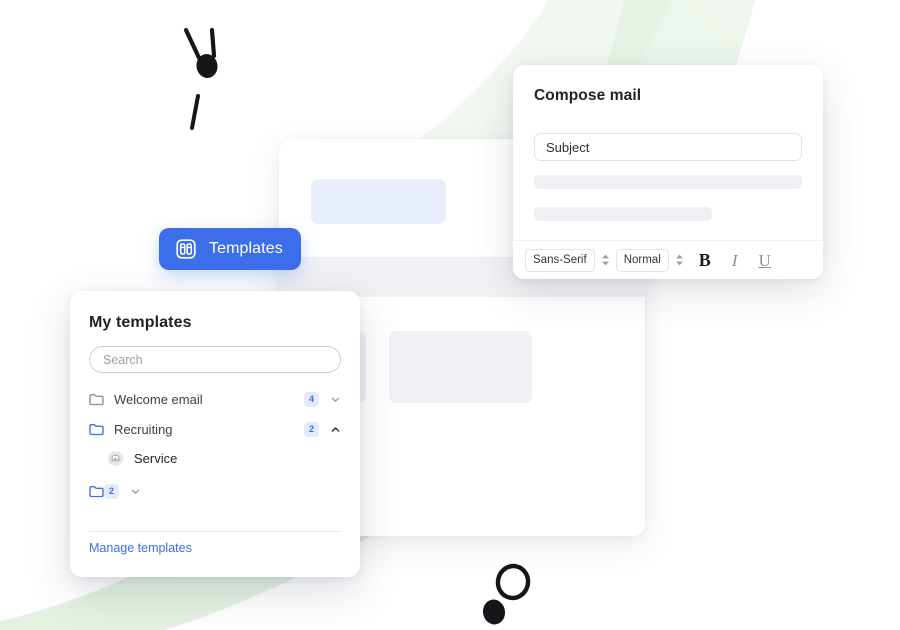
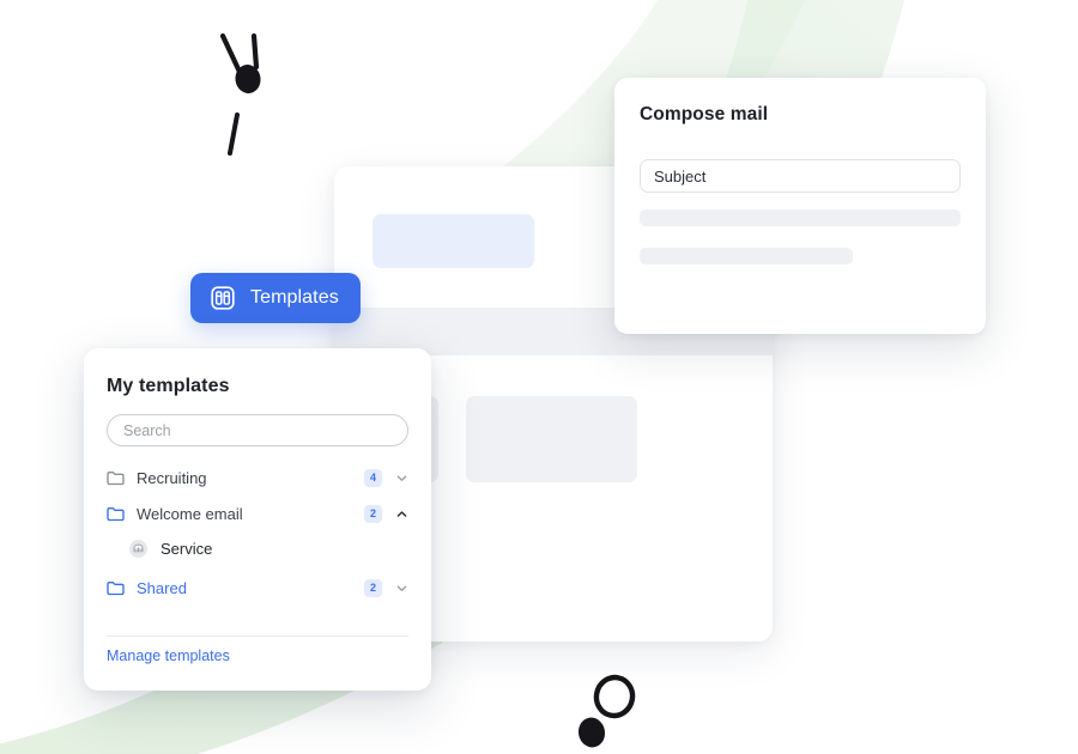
  Templates
  Compose mail
  Subject
- Sans-Serif
- Normal
- B
- I
- U
  My templates
  Search
- Welcome email
+ Recruiting
  4
- Recruiting
+ Welcome email
  2
  Service
+ Shared
  2
  Manage templates
